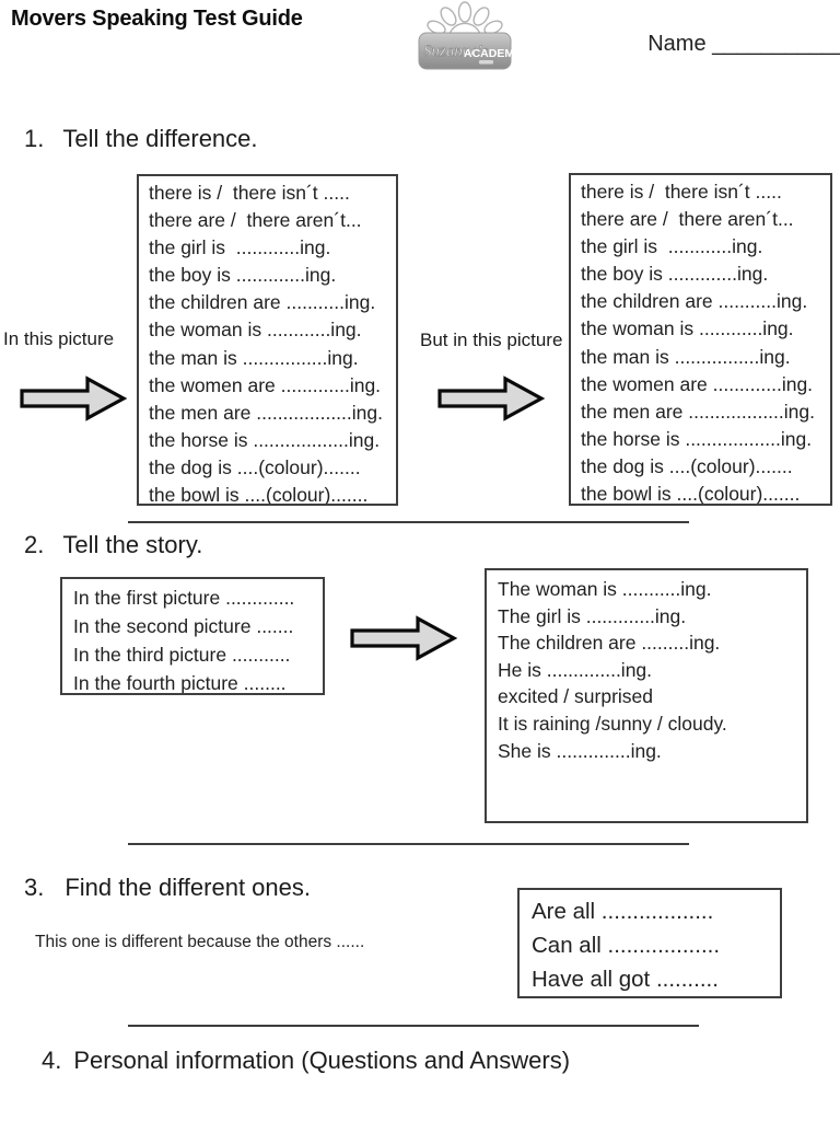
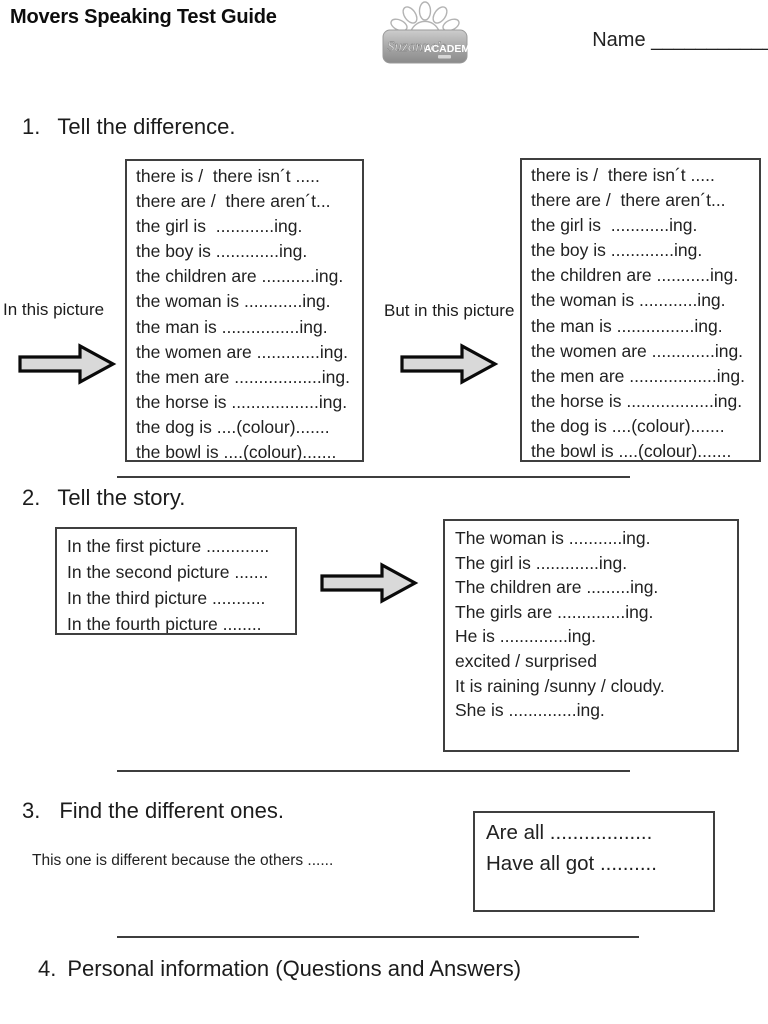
  Movers Speaking Test Guide
  Suzanne's
  ACADEM
  Name __________
  1.
  Tell the difference.
  there is / there isn´t .....
  there are / there aren´t...
  the girl is ............ing.
  the boy is .............ing.
  the children are ...........ing.
  the woman is ............ing.
  the man is ................ing.
  the women are .............ing.
  the men are ..................ing.
  the horse is ..................ing.
  the dog is ....(colour).......
  the bowl is ....(colour).......
  there is / there isn´t .....
  there are / there aren´t...
  the girl is ............ing.
  the boy is .............ing.
  the children are ...........ing.
  the woman is ............ing.
  the man is ................ing.
  the women are .............ing.
  the men are ..................ing.
  the horse is ..................ing.
  the dog is ....(colour).......
  the bowl is ....(colour).......
  In this picture
  But in this picture
  2.
  Tell the story.
  In the first picture .............
  In the second picture .......
  In the third picture ...........
  In the fourth picture ........
  The woman is ...........ing.
  The girl is .............ing.
  The children are .........ing.
+ The girls are ..............ing.
  He is ..............ing.
  excited / surprised
  It is raining /sunny / cloudy.
  She is ..............ing.
  3.
  Find the different ones.
  This one is different because the others ......
  Are all ..................
- Can all ..................
  Have all got ..........
  4.
  Personal information (Questions and Answers)
